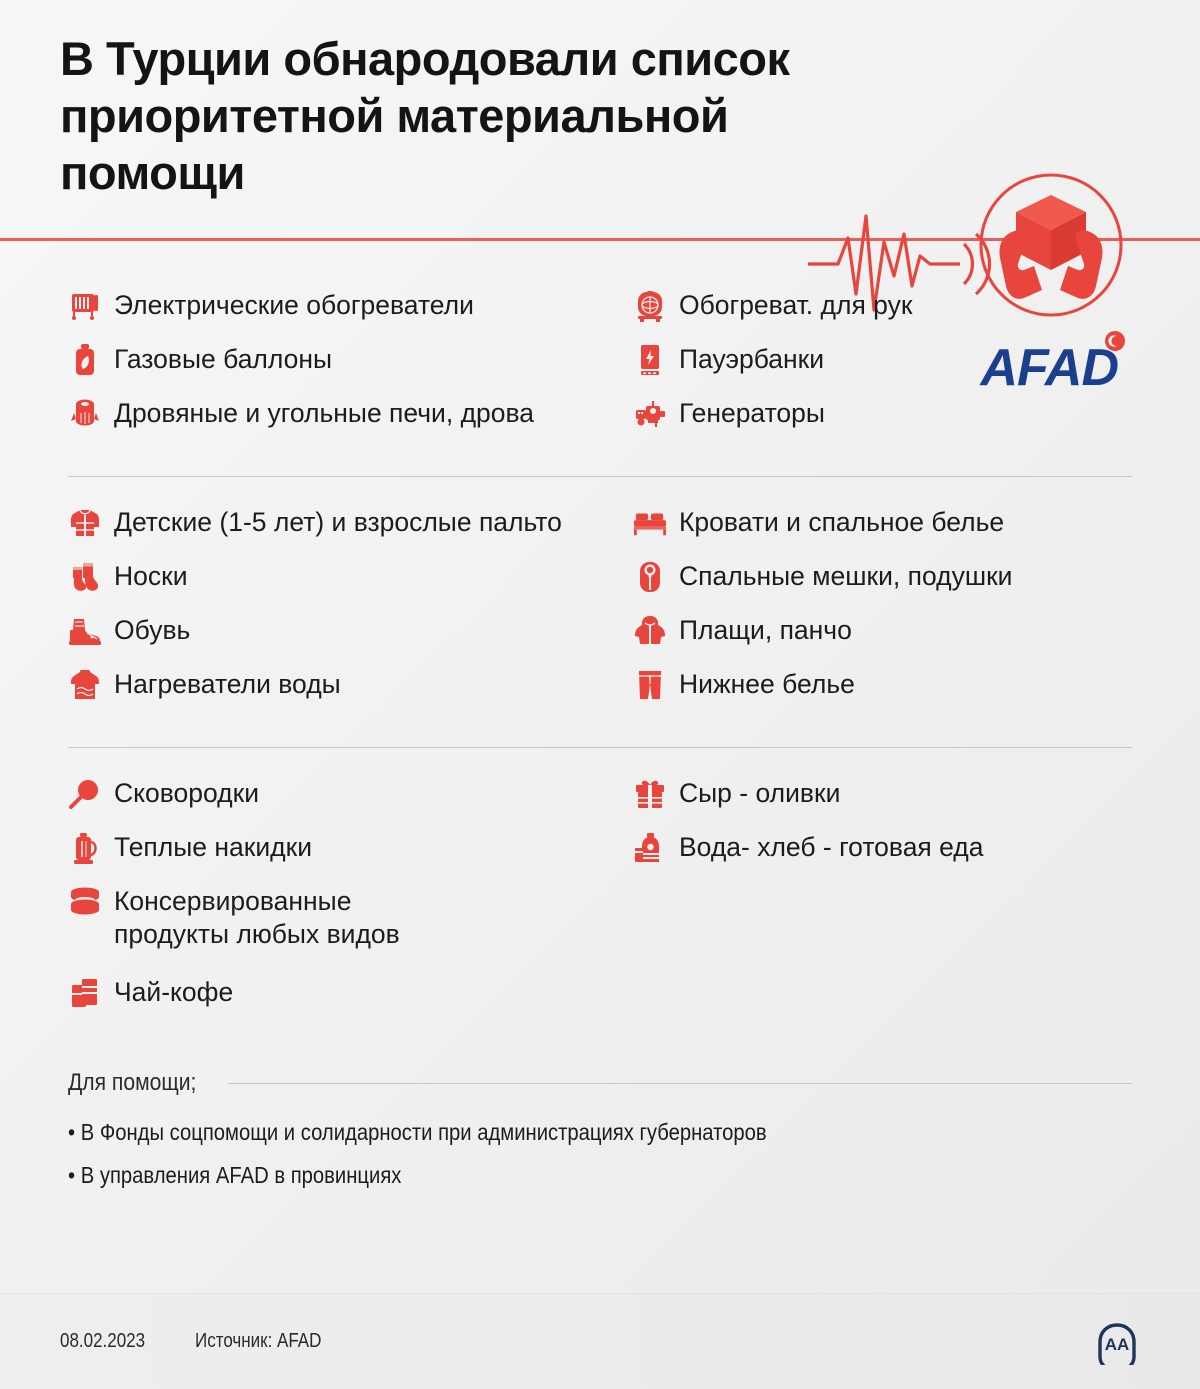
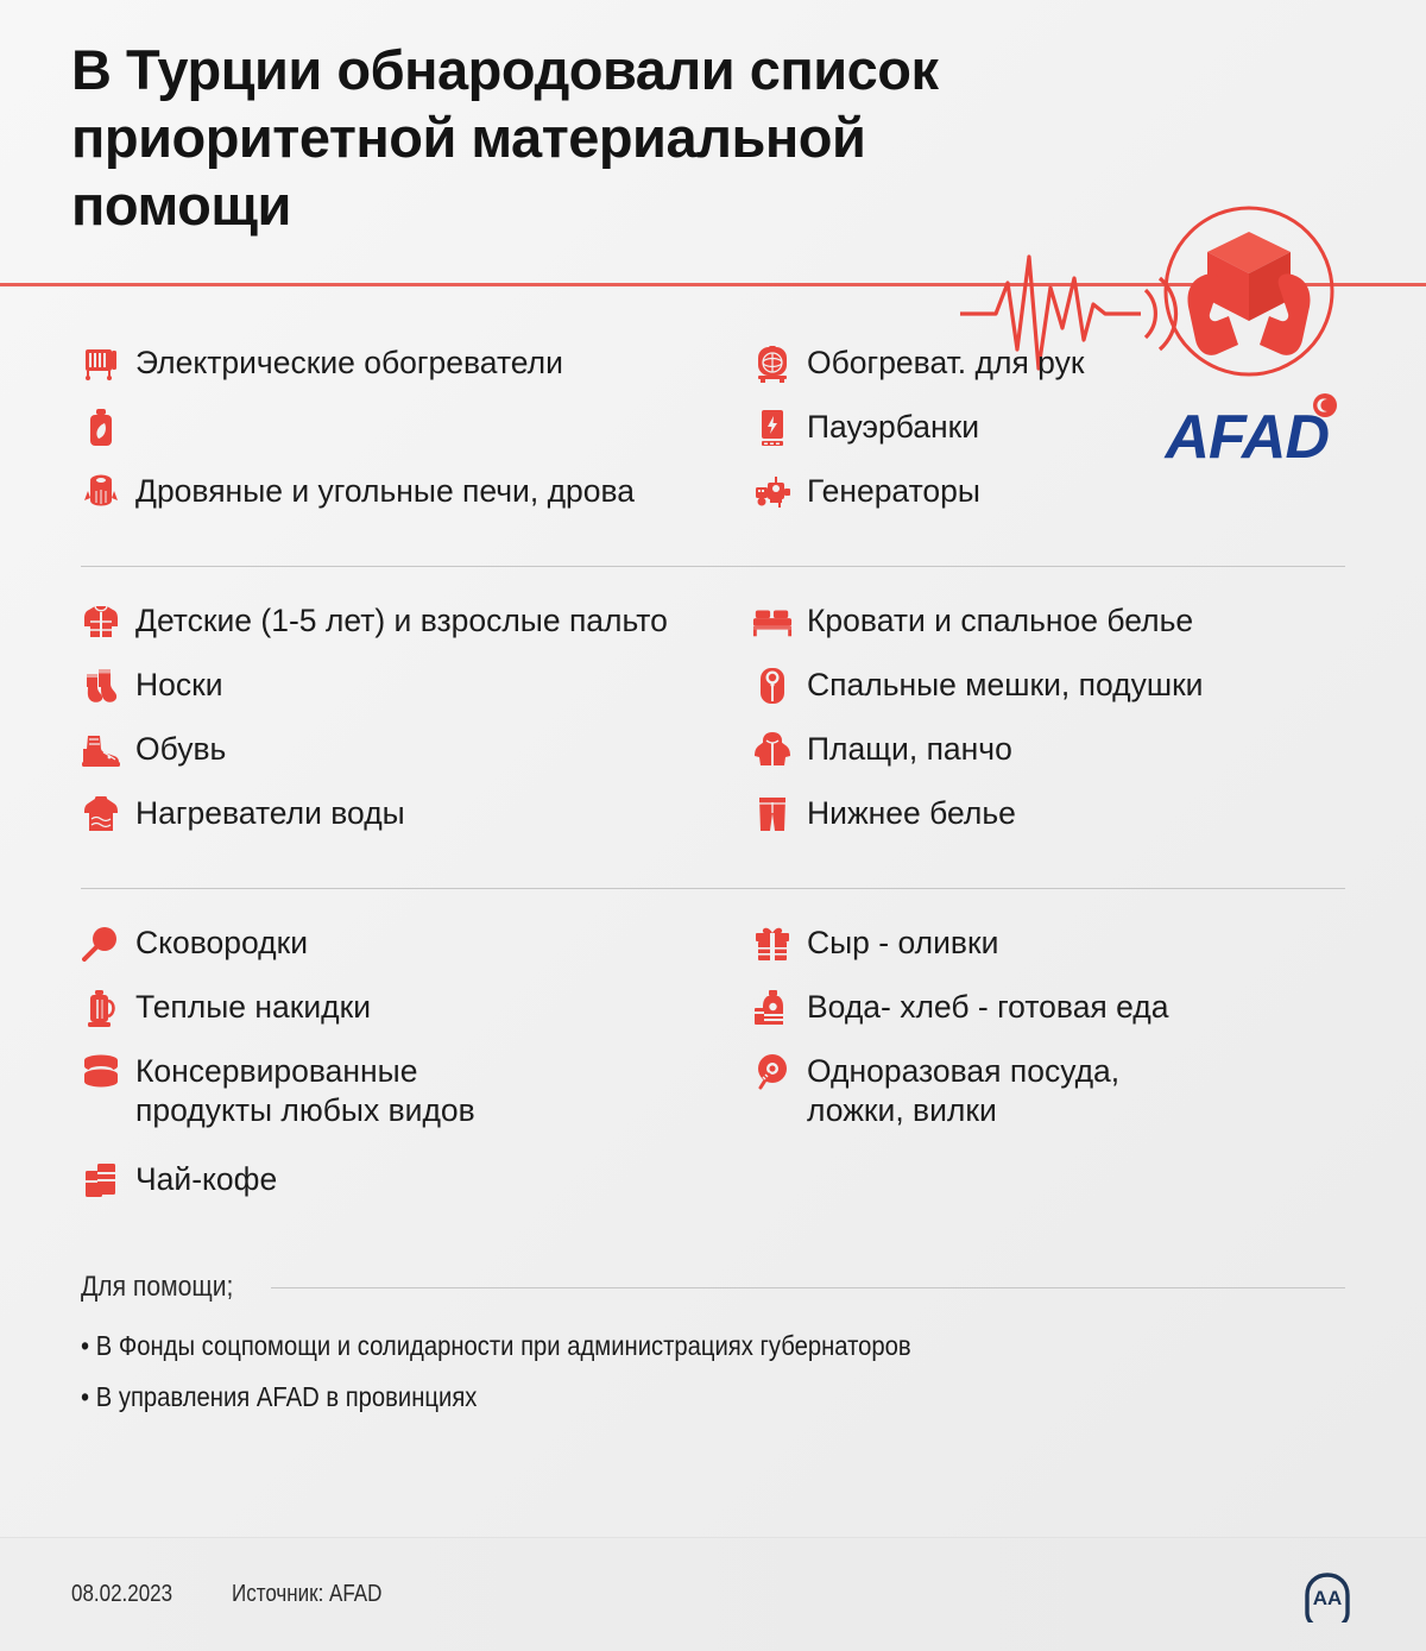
  В Турции обнародовали список
  приоритетной материальной
  помощи
  AFAD
  Электрические обогреватели
- Газовые баллоны
  Дровяные и угольные печи, дрова
  Обогреват. для рук
  Пауэрбанки
  Генераторы
  Детские (1-5 лет) и взрослые пальто
  Носки
  Обувь
  Нагреватели воды
  Кровати и спальное белье
  Спальные мешки, подушки
  Плащи, панчо
  Нижнее белье
  Сковородки
  Теплые накидки
  Консервированные
  продукты любых видов
  Чай-кофе
  Сыр - оливки
  Вода- хлеб - готовая еда
+ Одноразовая посуда,
+ ложки, вилки
  Для помощи;
  • В Фонды соцпомощи и солидарности при администрациях губернаторов
  • В управления AFAD в провинциях
  08.02.2023
  Источник: AFAD
  AA
